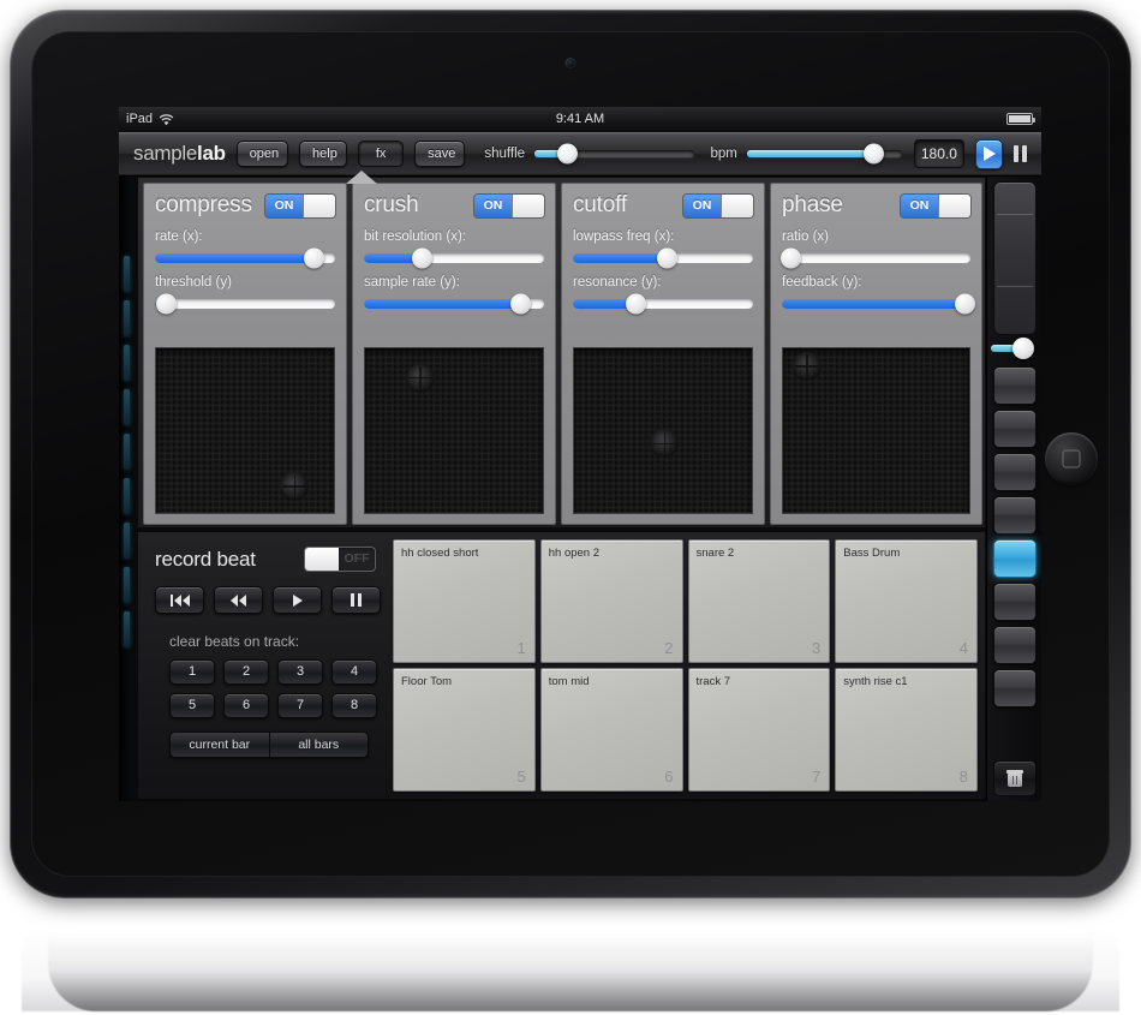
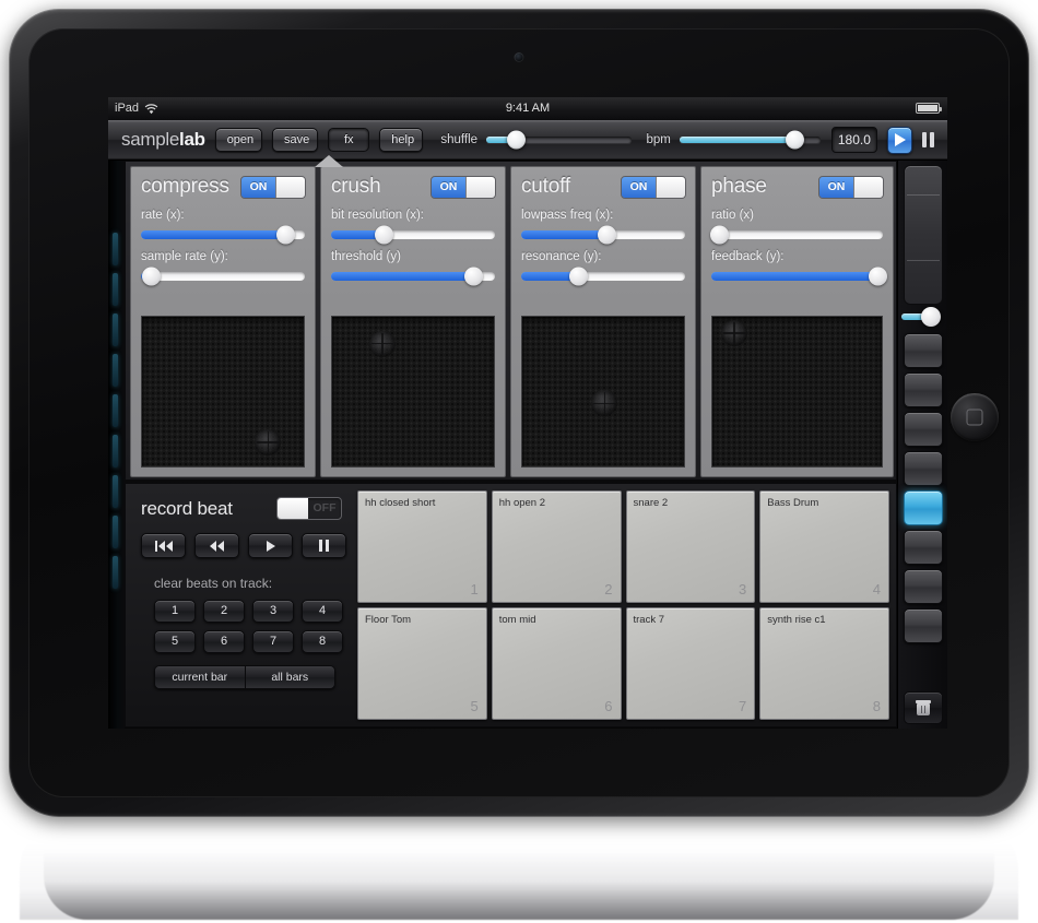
  iPad
  9:41 AM
  samplelab
  open
- help
+ save
  fx
- save
+ help
  shuffle
  bpm
  180.0
  compress
  ON
  rate (x):
- threshold (y)
+ sample rate (y):
  crush
  ON
  bit resolution (x):
- sample rate (y):
+ threshold (y)
  cutoff
  ON
  lowpass freq (x):
  resonance (y):
  phase
  ON
  ratio (x)
  feedback (y):
  record beat
  OFF
  clear beats on track:
  1
  2
  3
  4
  5
  6
  7
  8
  current bar
  all bars
  hh closed short
  1
  hh open 2
  2
  snare 2
  3
  Bass Drum
  4
  Floor Tom
  5
  tom mid
  6
  track 7
  7
  synth rise c1
  8
